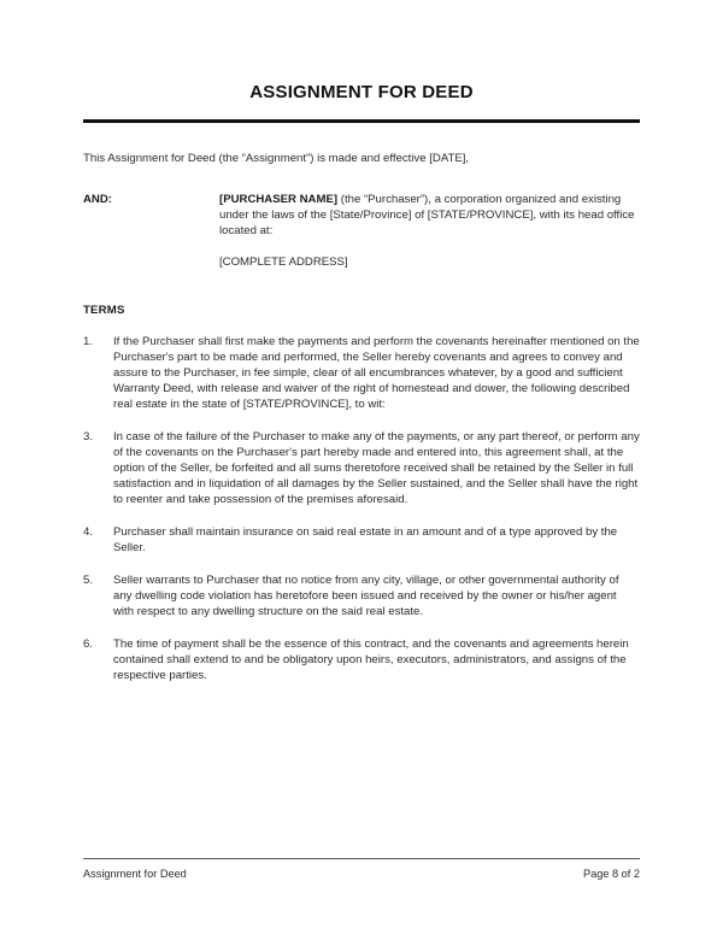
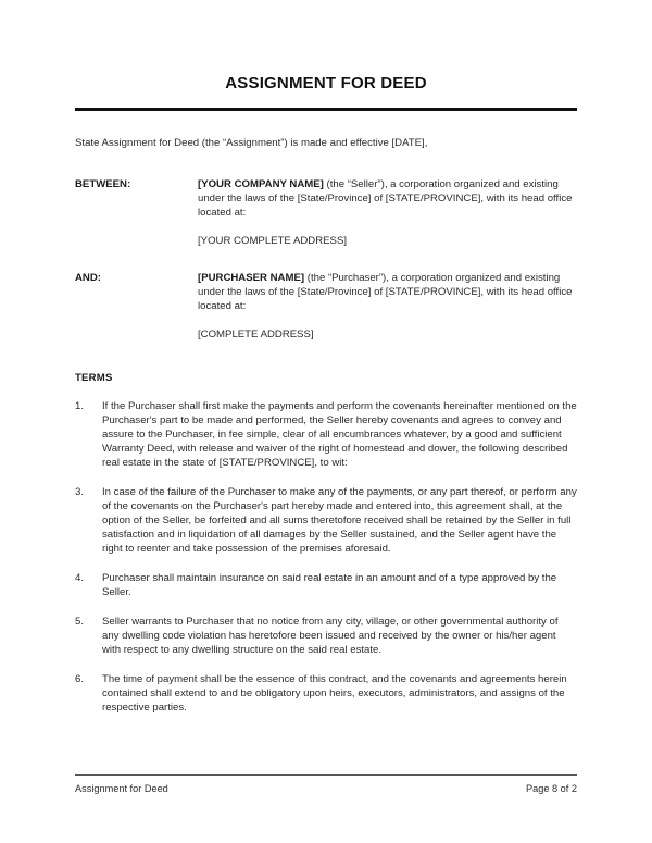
  ASSIGNMENT FOR DEED
- This Assignment for Deed (the “Assignment”) is made and effective [DATE],
+ State Assignment for Deed (the “Assignment”) is made and effective [DATE],
+ BETWEEN:
+ [YOUR COMPANY NAME] (the “Seller”), a corporation organized and existing under the laws of the [State/Province] of [STATE/PROVINCE], with its head office located at:
+ [YOUR COMPLETE ADDRESS]
  AND:
  [PURCHASER NAME] (the “Purchaser”), a corporation organized and existing under the laws of the [State/Province] of [STATE/PROVINCE], with its head office located at:
  [COMPLETE ADDRESS]
  TERMS
  1.
  If the Purchaser shall first make the payments and perform the covenants hereinafter mentioned on the Purchaser's part to be made and performed, the Seller hereby covenants and agrees to convey and assure to the Purchaser, in fee simple, clear of all encumbrances whatever, by a good and sufficient Warranty Deed, with release and waiver of the right of homestead and dower, the following described real estate in the state of [STATE/PROVINCE], to wit:
  3.
- In case of the failure of the Purchaser to make any of the payments, or any part thereof, or perform any of the covenants on the Purchaser's part hereby made and entered into, this agreement shall, at the option of the Seller, be forfeited and all sums theretofore received shall be retained by the Seller in full satisfaction and in liquidation of all damages by the Seller sustained, and the Seller shall have the right to reenter and take possession of the premises aforesaid.
+ In case of the failure of the Purchaser to make any of the payments, or any part thereof, or perform any of the covenants on the Purchaser's part hereby made and entered into, this agreement shall, at the option of the Seller, be forfeited and all sums theretofore received shall be retained by the Seller in full satisfaction and in liquidation of all damages by the Seller sustained, and the Seller agent have the right to reenter and take possession of the premises aforesaid.
  4.
  Purchaser shall maintain insurance on said real estate in an amount and of a type approved by the Seller.
  5.
  Seller warrants to Purchaser that no notice from any city, village, or other governmental authority of any dwelling code violation has heretofore been issued and received by the owner or his/her agent with respect to any dwelling structure on the said real estate.
  6.
  The time of payment shall be the essence of this contract, and the covenants and agreements herein contained shall extend to and be obligatory upon heirs, executors, administrators, and assigns of the respective parties.
  Assignment for Deed
  Page 8 of 2
